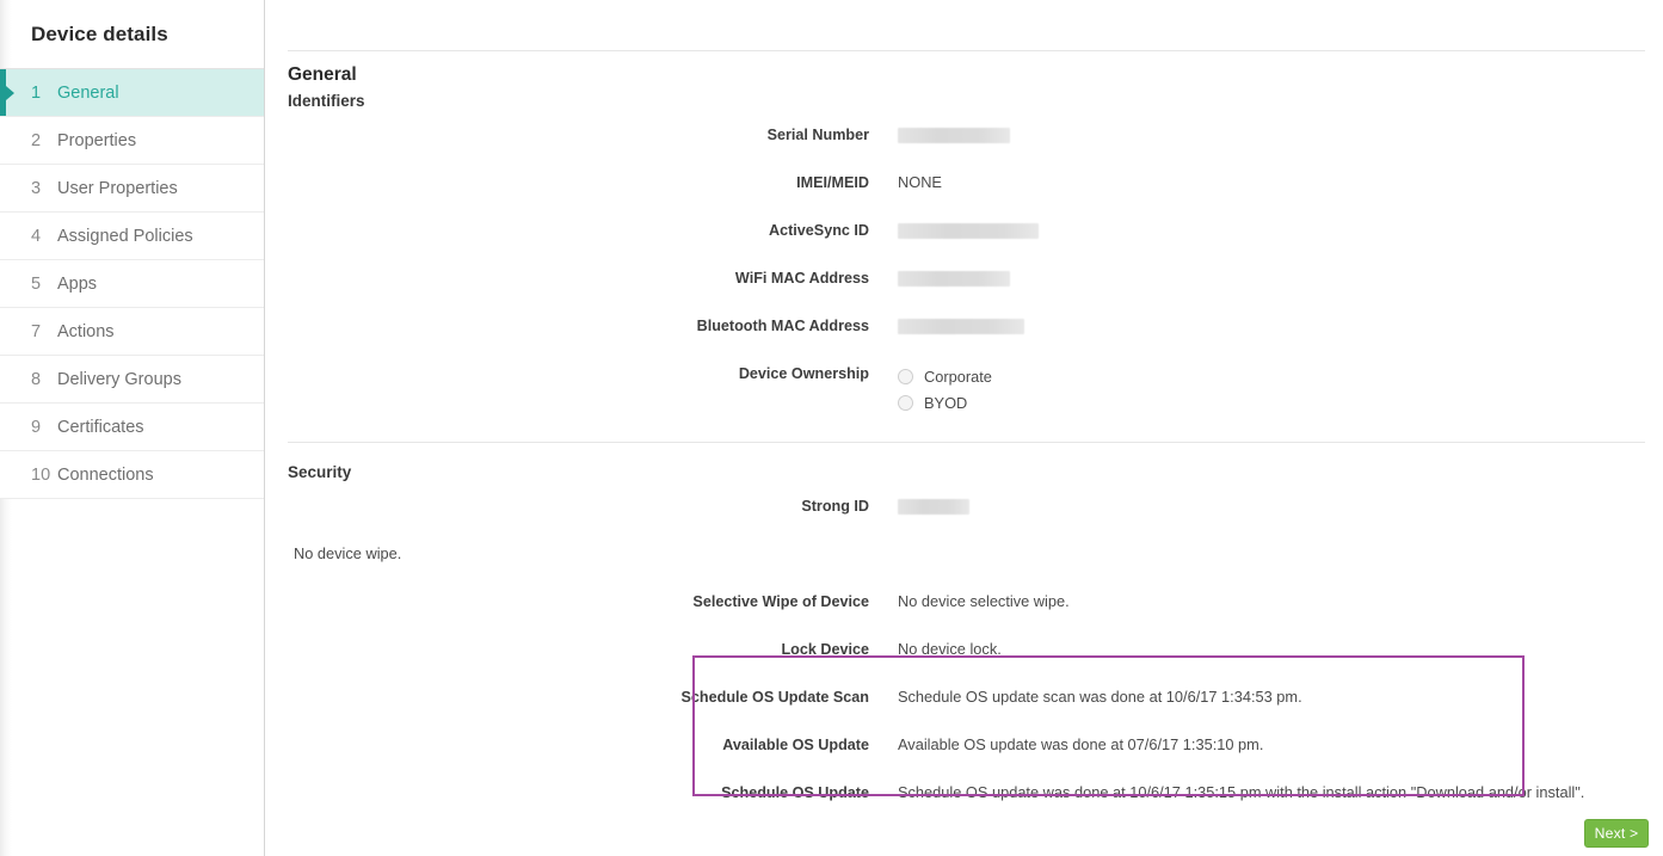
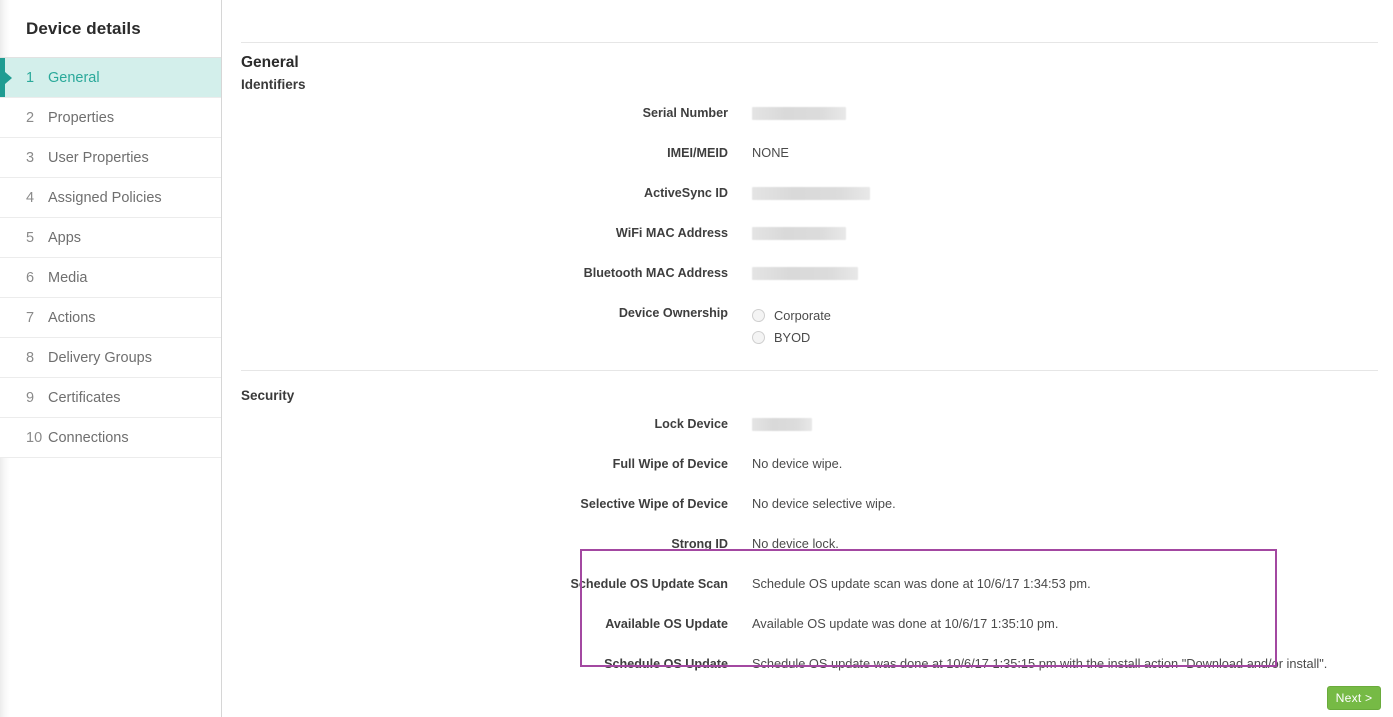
  Device details
  1
  General
  2
  Properties
  3
  User Properties
  4
  Assigned Policies
  5
  Apps
+ 6
+ Media
  7
  Actions
  8
  Delivery Groups
  9
  Certificates
  10
  Connections
  General
  Identifiers
  Serial Number
  IMEI/MEID
  NONE
  ActiveSync ID
  WiFi MAC Address
  Bluetooth MAC Address
  Device Ownership
  Corporate
  BYOD
  Security
- Strong ID
+ Lock Device
+ Full Wipe of Device
  No device wipe.
  Selective Wipe of Device
  No device selective wipe.
- Lock Device
+ Strong ID
  No device lock.
  Schedule OS Update Scan
  Schedule OS update scan was done at 10/6/17 1:34:53 pm.
  Available OS Update
- Available OS update was done at 07/6/17 1:35:10 pm.
+ Available OS update was done at 10/6/17 1:35:10 pm.
  Schedule OS Update
  Schedule OS update was done at 10/6/17 1:35:15 pm with the install action "Download and/or install".
  Next >
